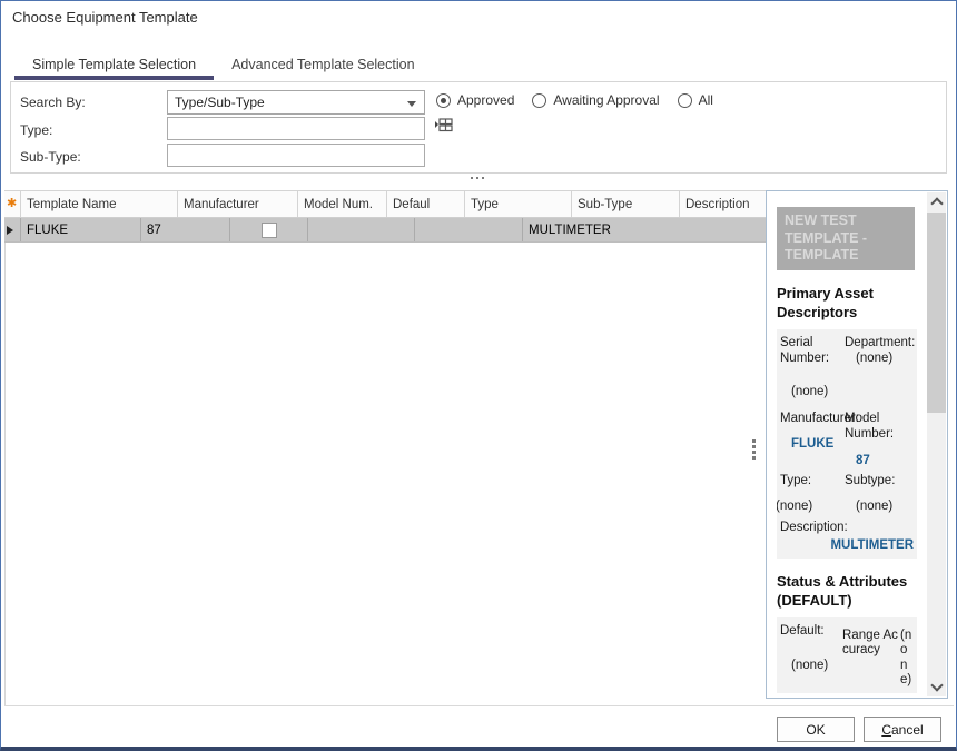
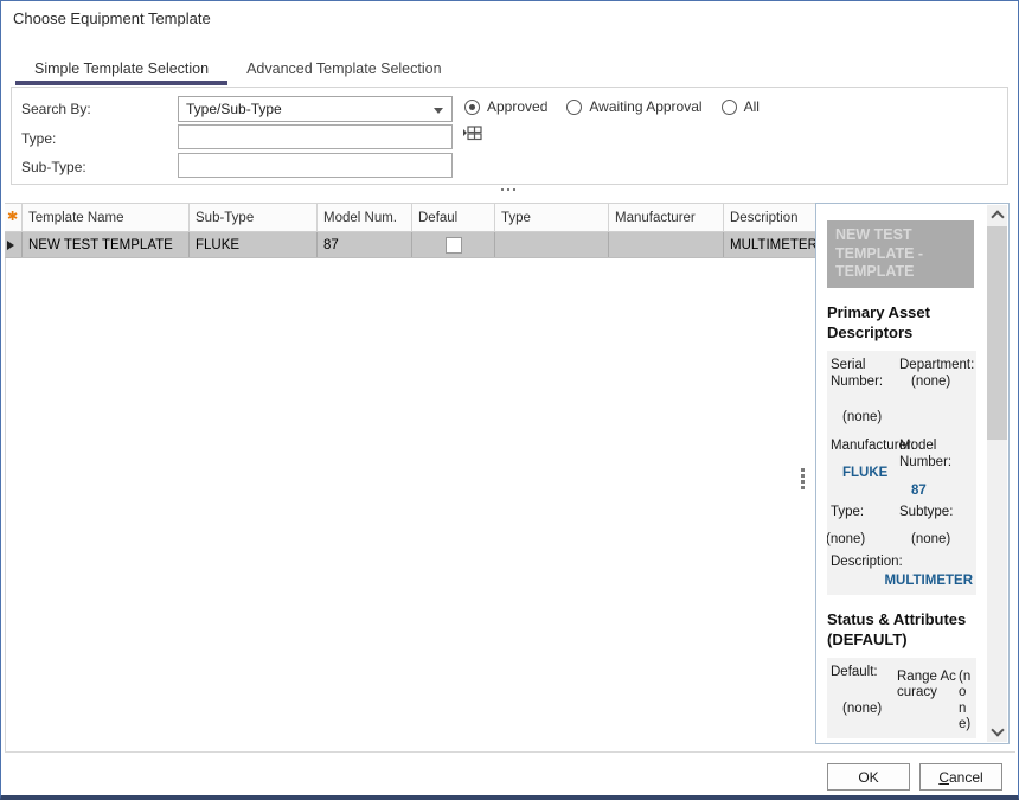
  Choose Equipment Template
  Simple Template Selection
  Advanced Template Selection
  Search By:
  Type/Sub-Type
  Approved
  Awaiting Approval
  All
  Type:
  Sub-Type:
  ✱
  Template Name
- Manufacturer
+ Sub-Type
  Model Num.
  Defaul
  Type
- Sub-Type
+ Manufacturer
  Description
+ NEW TEST TEMPLATE
  FLUKE
  87
  MULTIMETER
  NEW TEST TEMPLATE - TEMPLATE
  Primary Asset Descriptors
  Serial Number:
  (none)
  Department:
  (none)
  Manufactur
  FLUKE
  Model Number:
  87
  Type:
  (none)
  Subtype:
  (none)
  Description:
  MULTIMETER
  Status & Attributes (DEFAULT)
  Default:
  (none)
  Range Accuracy
  (none)
  OK
  C
  ancel
